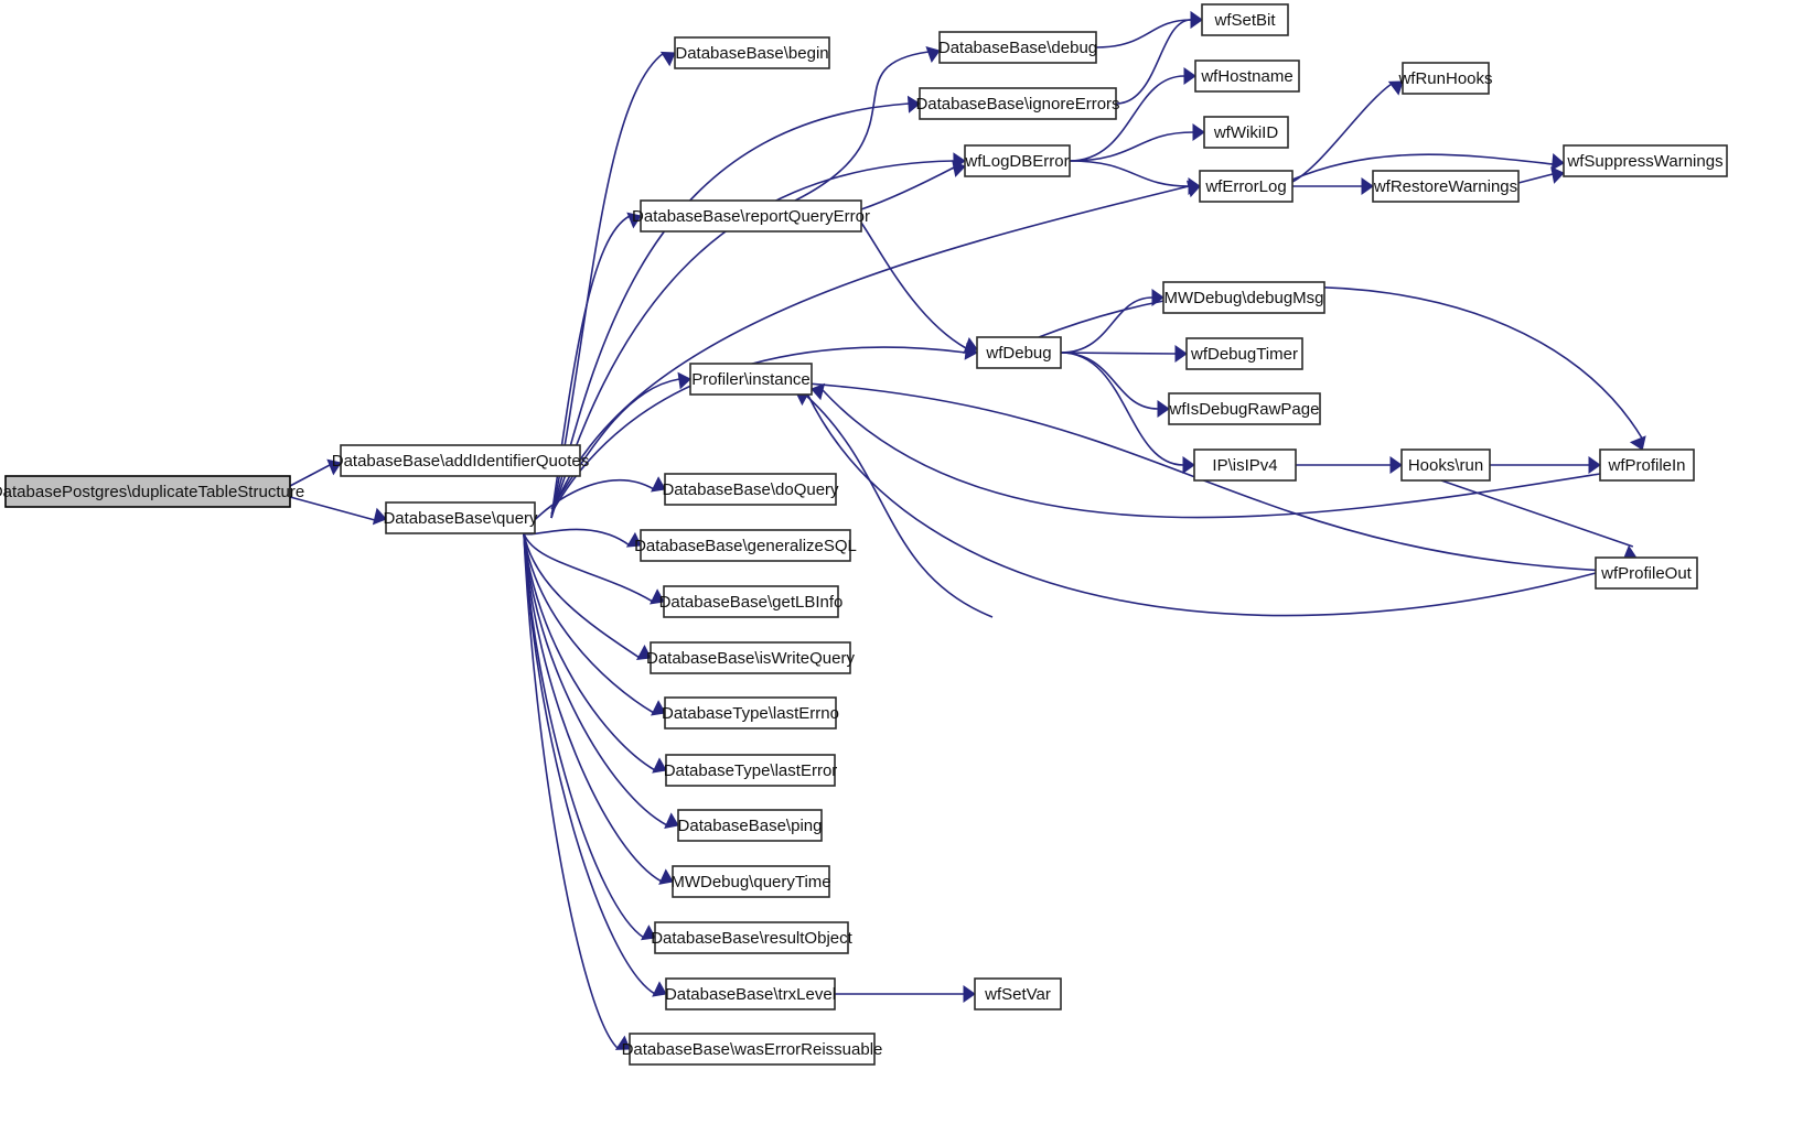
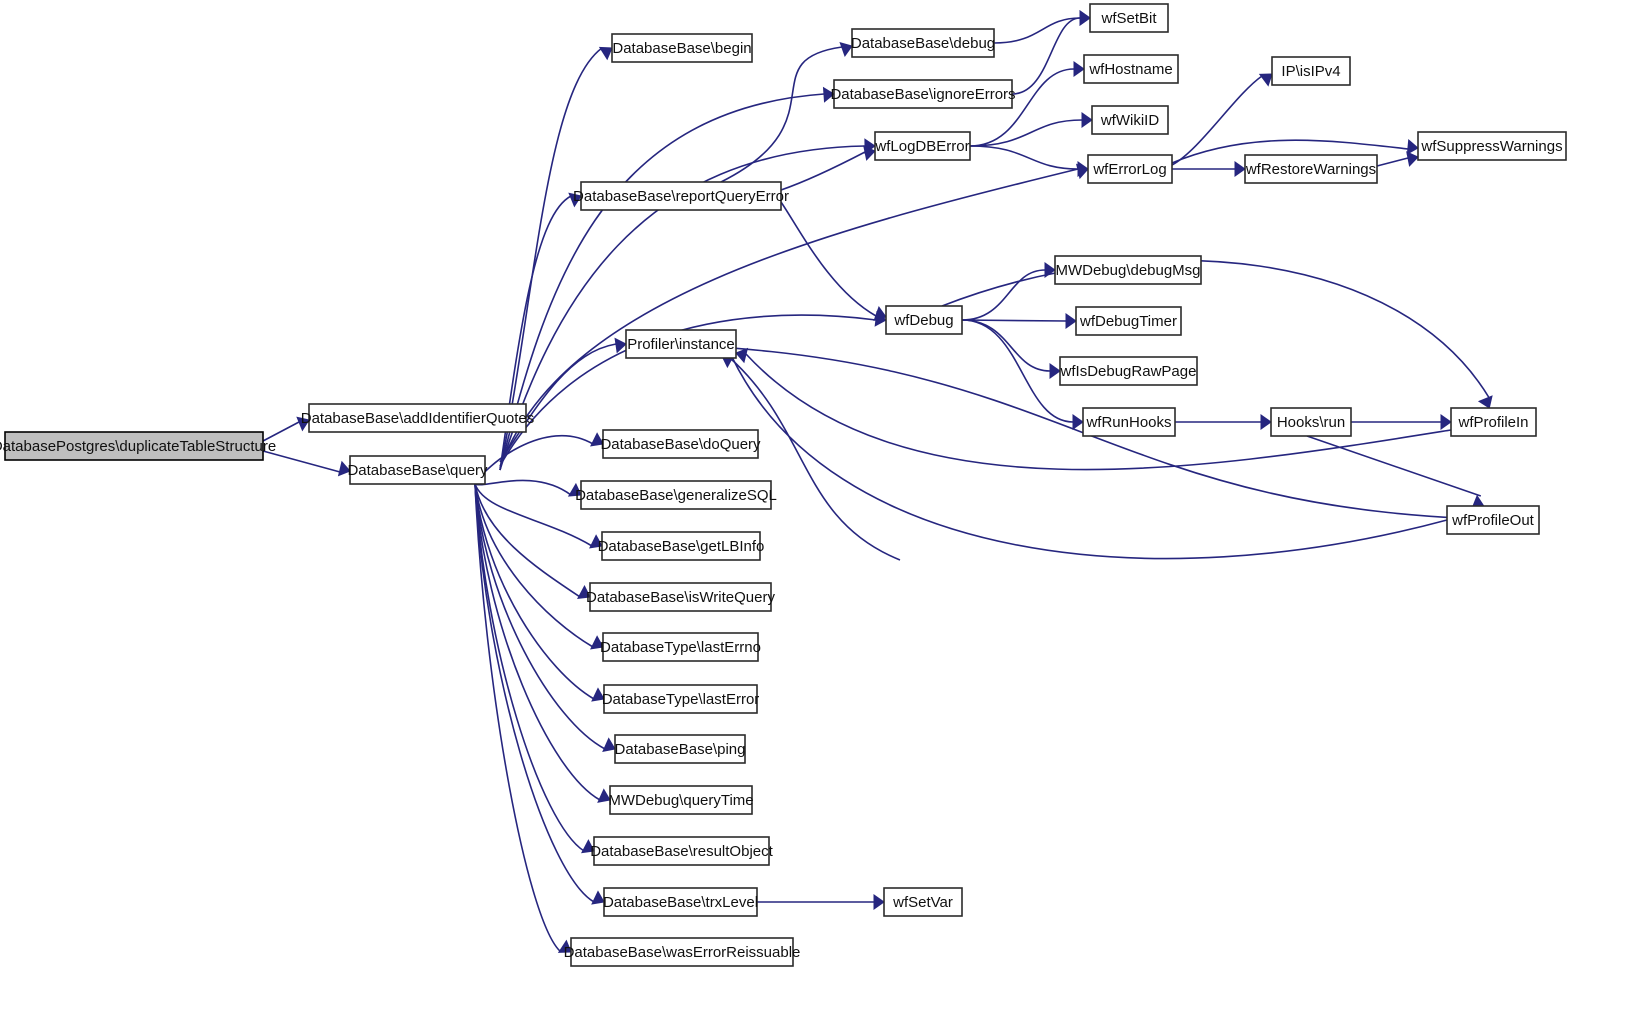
  atabasePostgres\duplicateTableStructure
  DatabaseBase\addIdentifierQuotes
  DatabaseBase\query
  DatabaseBase\begin
  DatabaseBase\debug
  DatabaseBase\ignoreErrors
  wfLogDBError
  DatabaseBase\reportQueryError
  wfSetBit
  wfHostname
  wfWikiID
  wfErrorLog
- wfRunHooks
+ IP\isIPv4
  wfRestoreWarnings
  wfSuppressWarnings
  wfDebug
  Profiler\instance
  MWDebug\debugMsg
  wfDebugTimer
  wfIsDebugRawPage
- IP\isIPv4
+ wfRunHooks
  Hooks\run
  wfProfileIn
  wfProfileOut
  DatabaseBase\doQuery
  DatabaseBase\generalizeSQL
  DatabaseBase\getLBInfo
  DatabaseBase\isWriteQuery
  DatabaseType\lastErrno
  DatabaseType\lastError
  DatabaseBase\ping
  MWDebug\queryTime
  DatabaseBase\resultObject
  DatabaseBase\trxLevel
  wfSetVar
  DatabaseBase\wasErrorReissuable
